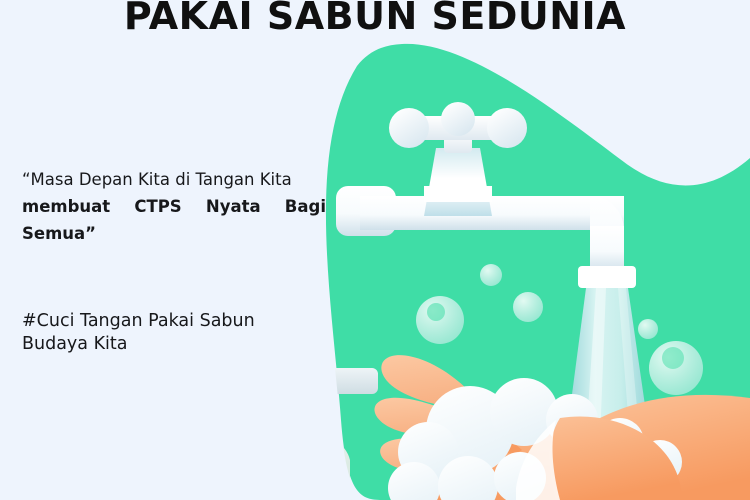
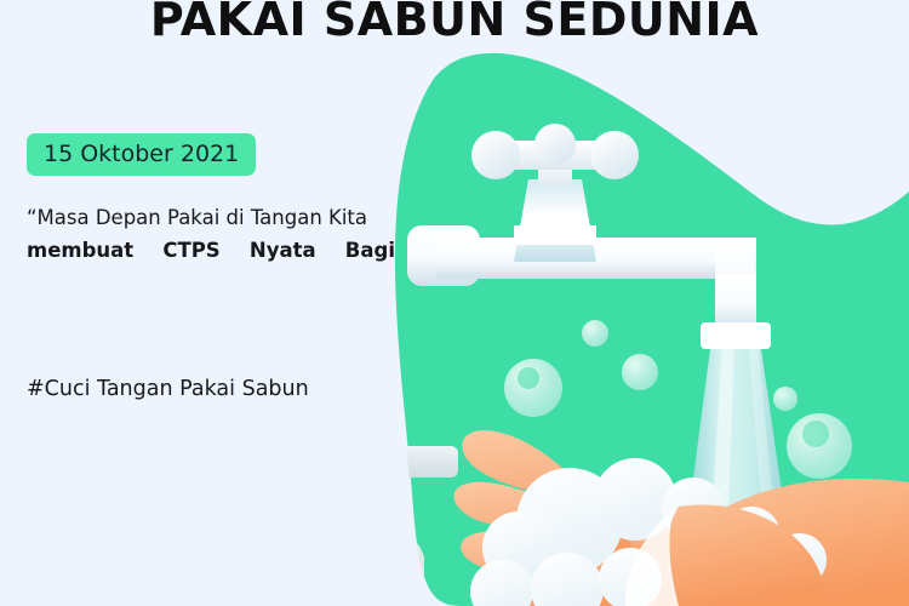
  PAKAI SABUN SEDUNIA
+ 15 Oktober 2021
- “Masa Depan Kita di Tangan Kita
+ “Masa Depan Pakai di Tangan Kita
  membuat CTPS Nyata Bagi
- Semua”
  #Cuci Tangan Pakai Sabun
- Budaya Kita
